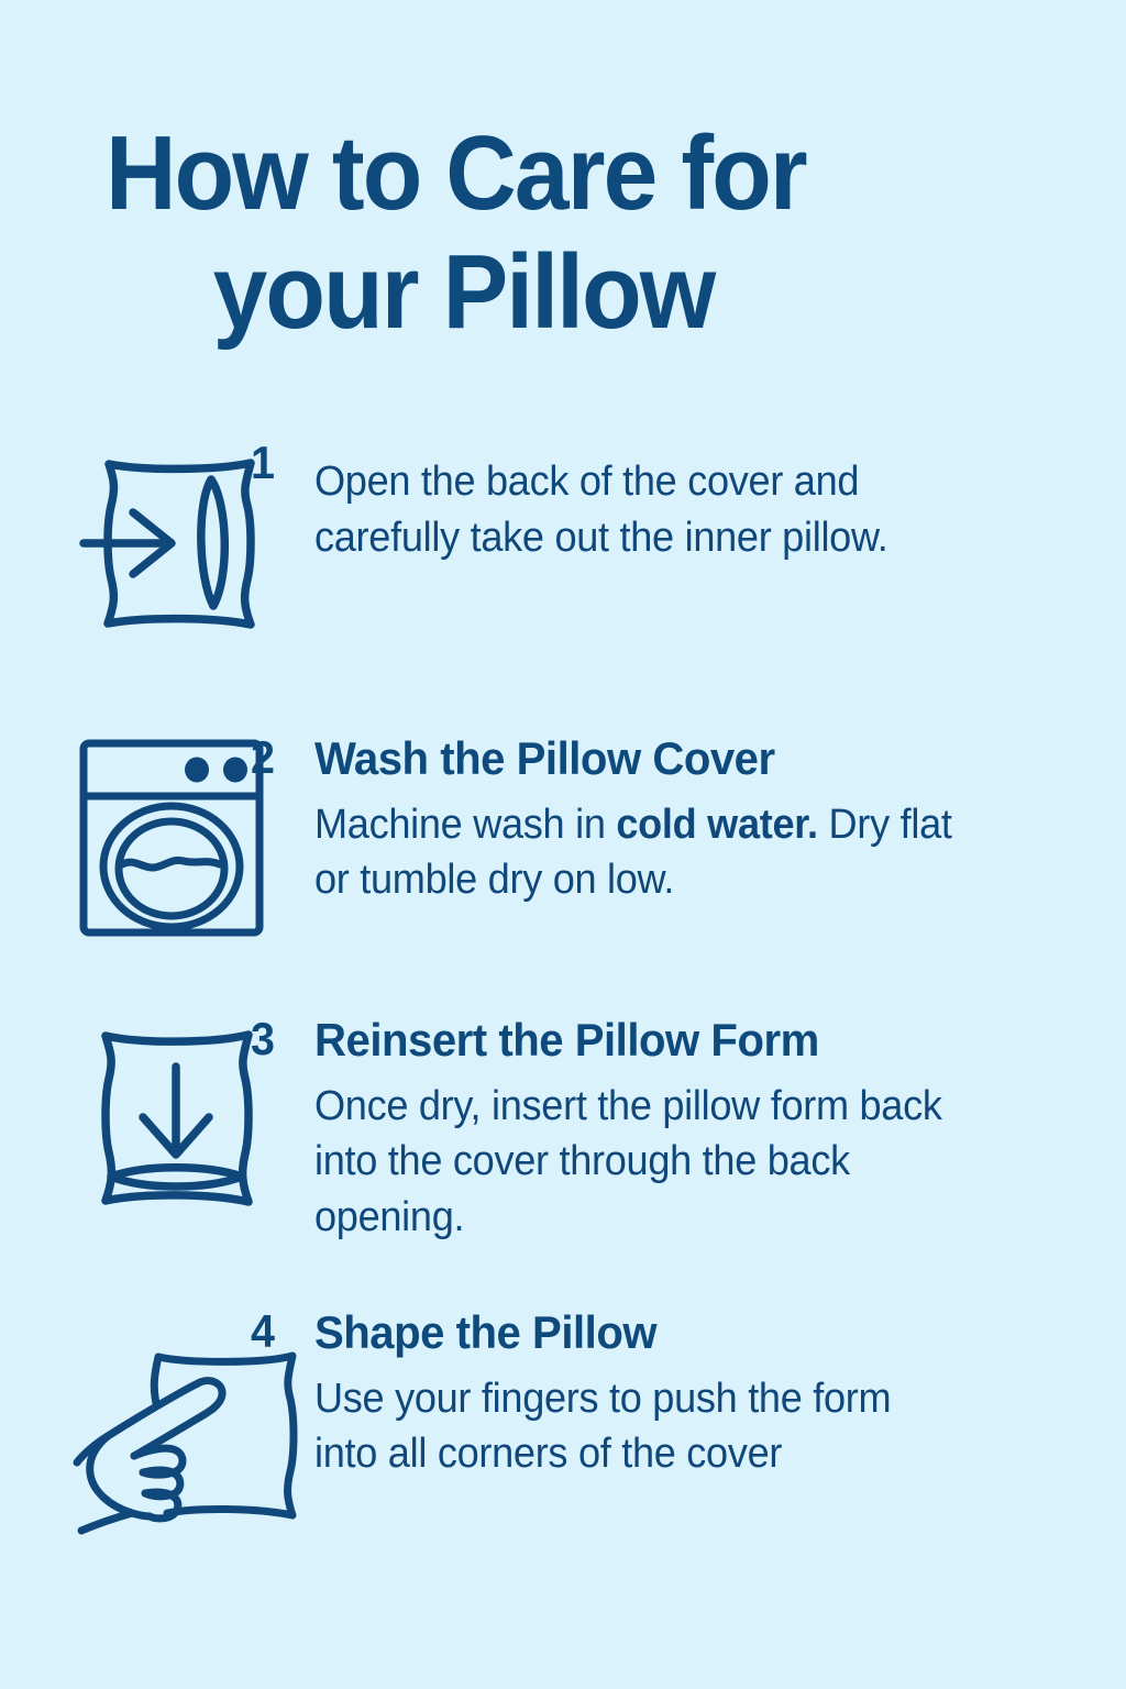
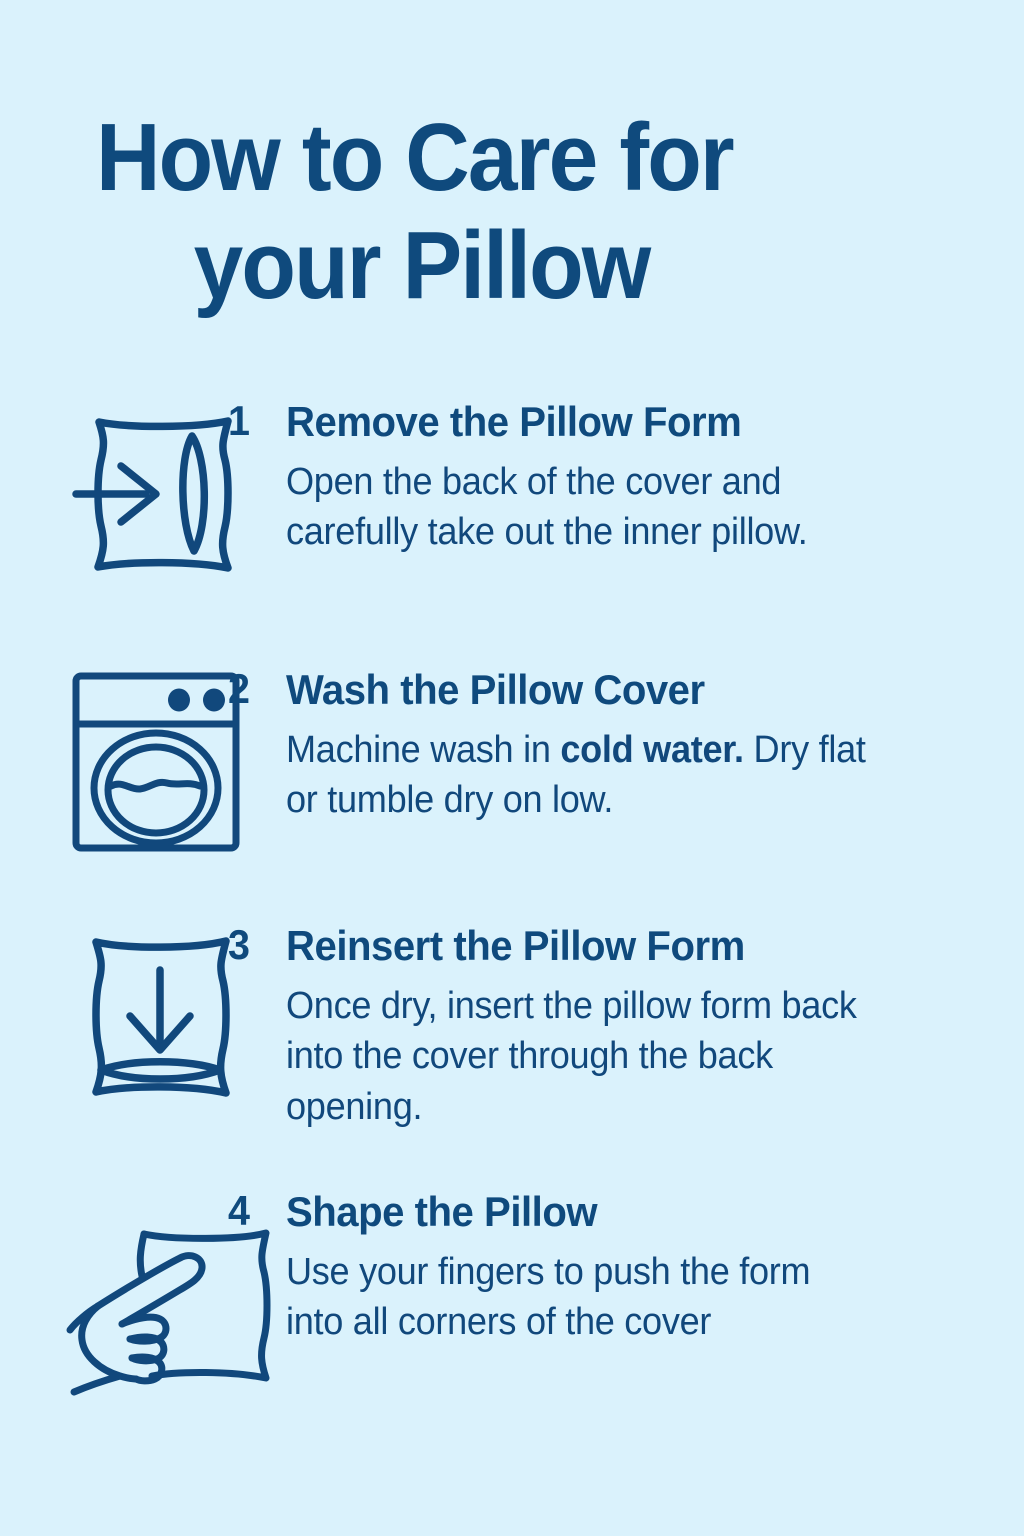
  How to Care for
  your Pillow
  1
+ Remove the Pillow Form
  Open the back of the cover and carefully take out the inner pillow.
  2
  Wash the Pillow Cover
  Machine wash in cold water. Dry flat or tumble dry on low.
  3
  Reinsert the Pillow Form
  Once dry, insert the pillow form back into the cover through the back opening.
  4
  Shape the Pillow
  Use your fingers to push the form into all corners of the cover
